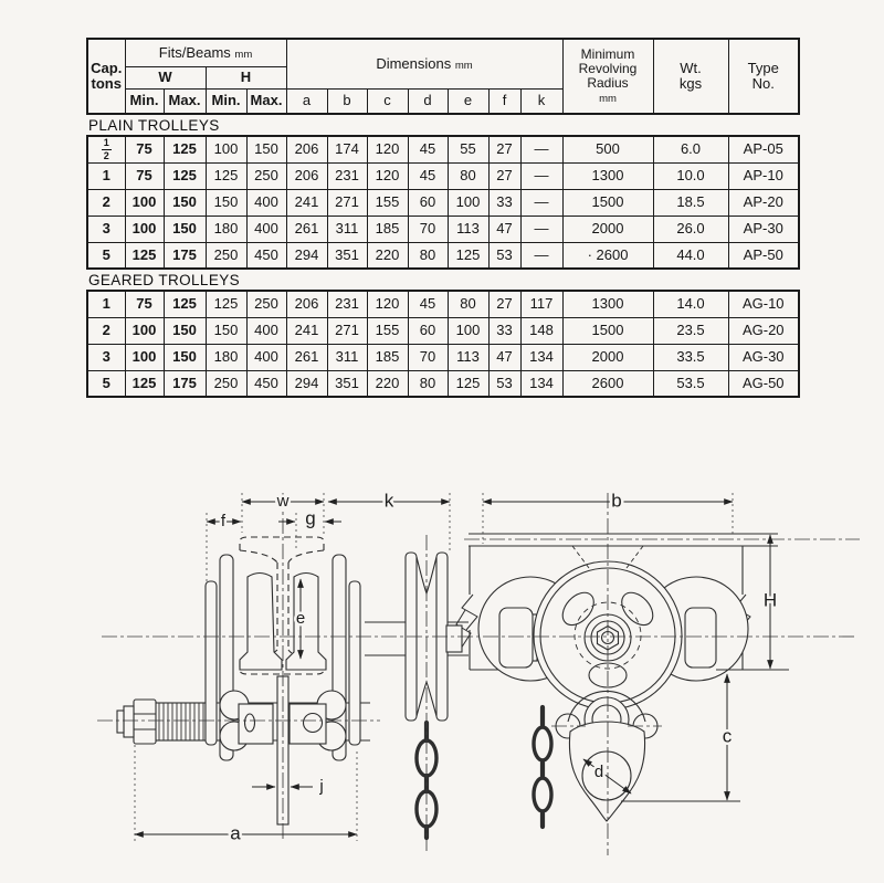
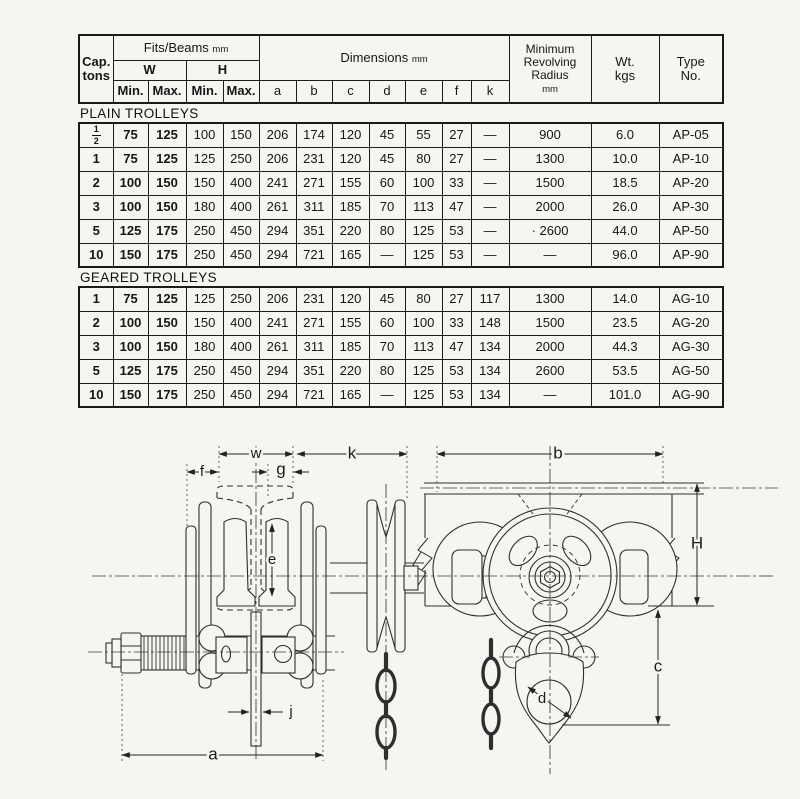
  Cap. tons	Fits/Beams mm	Dimensions mm	Minimum Revolving Radius mm	Wt. kgs	Type No.
  W	H
  Min.	Max.	Min.	Max.	a	b	c	d	e	f	k
  PLAIN TROLLEYS
- 12	75	125	100	150	206	174	120	45	55	27	—	500	6.0	AP-05
+ 12	75	125	100	150	206	174	120	45	55	27	—	900	6.0	AP-05
  1	75	125	125	250	206	231	120	45	80	27	—	1300	10.0	AP-10
  2	100	150	150	400	241	271	155	60	100	33	—	1500	18.5	AP-20
  3	100	150	180	400	261	311	185	70	113	47	—	2000	26.0	AP-30
  5	125	175	250	450	294	351	220	80	125	53	—	· 2600	44.0	AP-50
+ 10	150	175	250	450	294	721	165	—	125	53	—	—	96.0	AP-90
  GEARED TROLLEYS
  1	75	125	125	250	206	231	120	45	80	27	117	1300	14.0	AG-10
  2	100	150	150	400	241	271	155	60	100	33	148	1500	23.5	AG-20
- 3	100	150	180	400	261	311	185	70	113	47	134	2000	33.5	AG-30
+ 3	100	150	180	400	261	311	185	70	113	47	134	2000	44.3	AG-30
  5	125	175	250	450	294	351	220	80	125	53	134	2600	53.5	AG-50
+ 10	150	175	250	450	294	721	165	—	125	53	134	—	101.0	AG-90
  w
  k
  f
  g
  e
  j
  a
  b
  H
  c
  d
